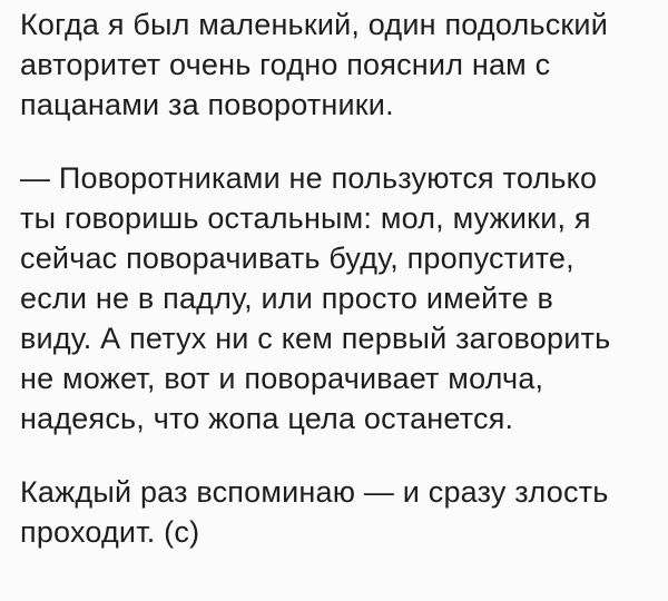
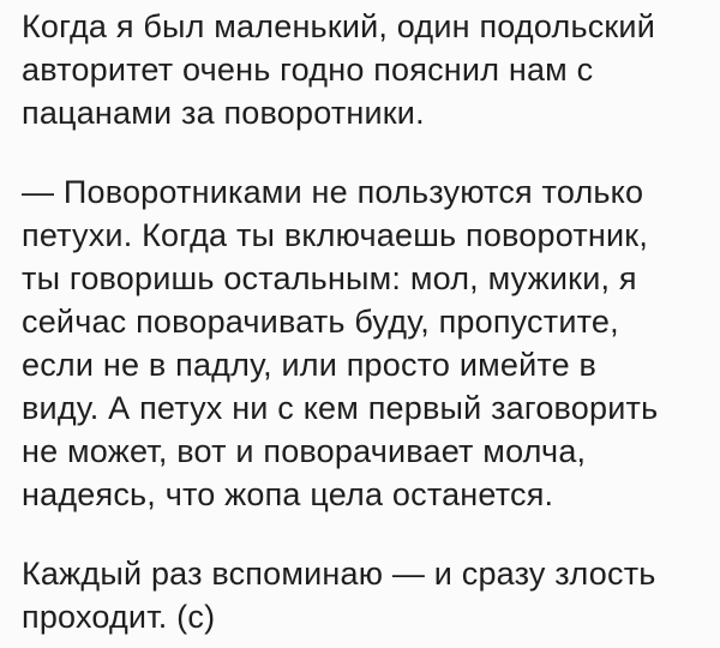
  Когда я был маленький, один подольский
  авторитет очень годно пояснил нам с
  пацанами за поворотники.
  — Поворотниками не пользуются только
+ петухи. Когда ты включаешь поворотник,
  ты говоришь остальным: мол, мужики, я
  сейчас поворачивать буду, пропустите,
  если не в падлу, или просто имейте в
  виду. А петух ни с кем первый заговорить
  не может, вот и поворачивает молча,
  надеясь, что жопа цела останется.
  Каждый раз вспоминаю — и сразу злость
  проходит. (с)
